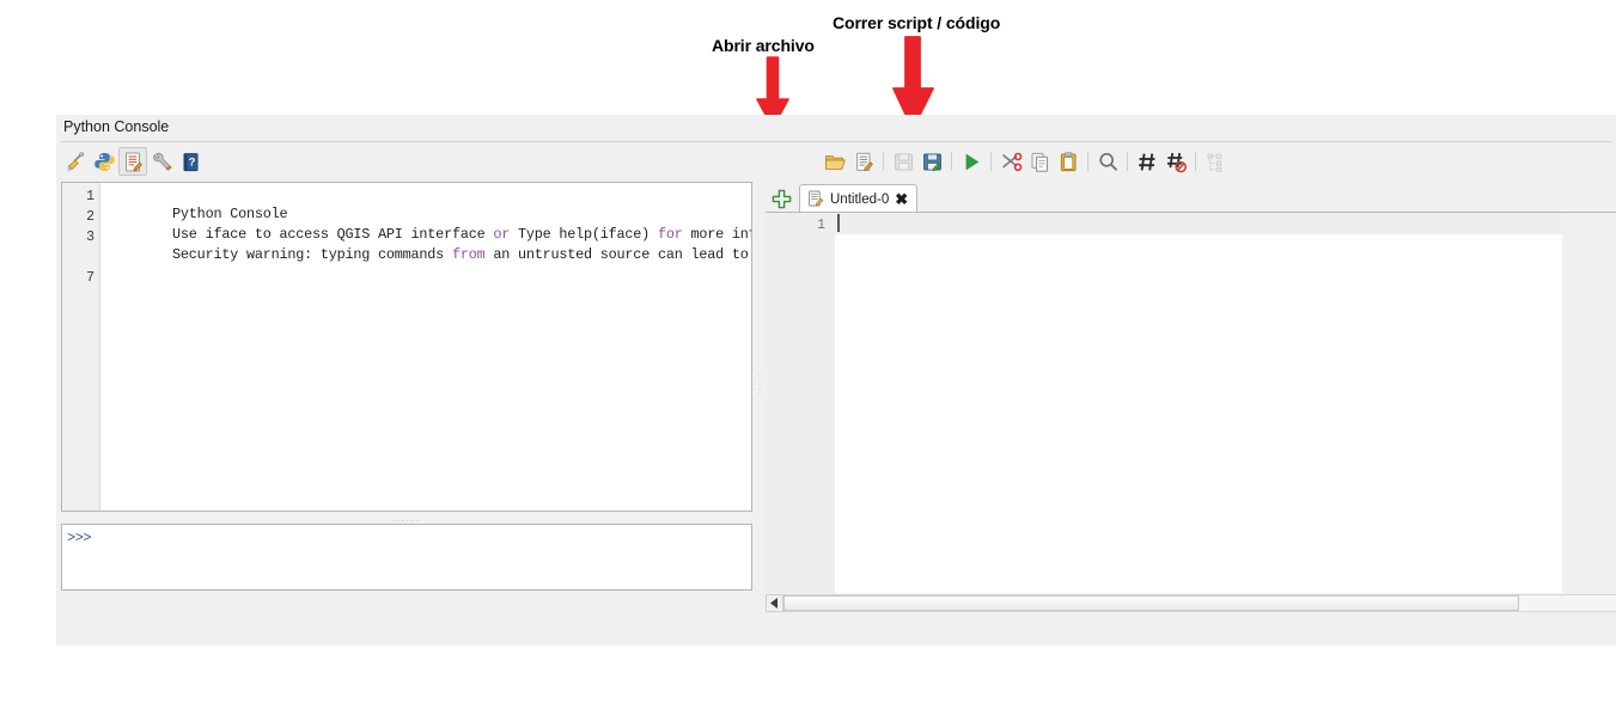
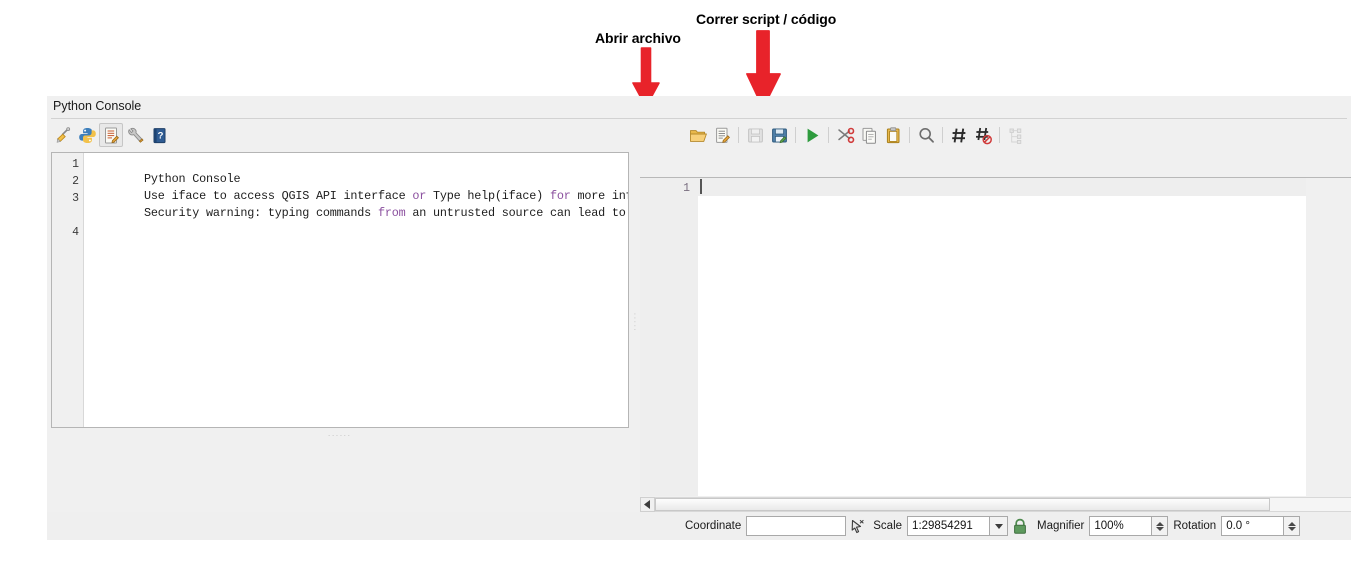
  Abrir archivo
  Correr script / código
  Python Console
  ?
  1
  2
  3
- 7
+ 4
  Python Console
  Use iface to access QGIS API interface or Type help(iface) for more in
  Security warning: typing commands from an untrusted source can lead to
- >>>
- Untitled-0
- ✖
  1
+ Coordinate
+ Scale
+ 1:29854291
+ Magnifier
+ 100%
+ Rotation
+ 0.0 °
